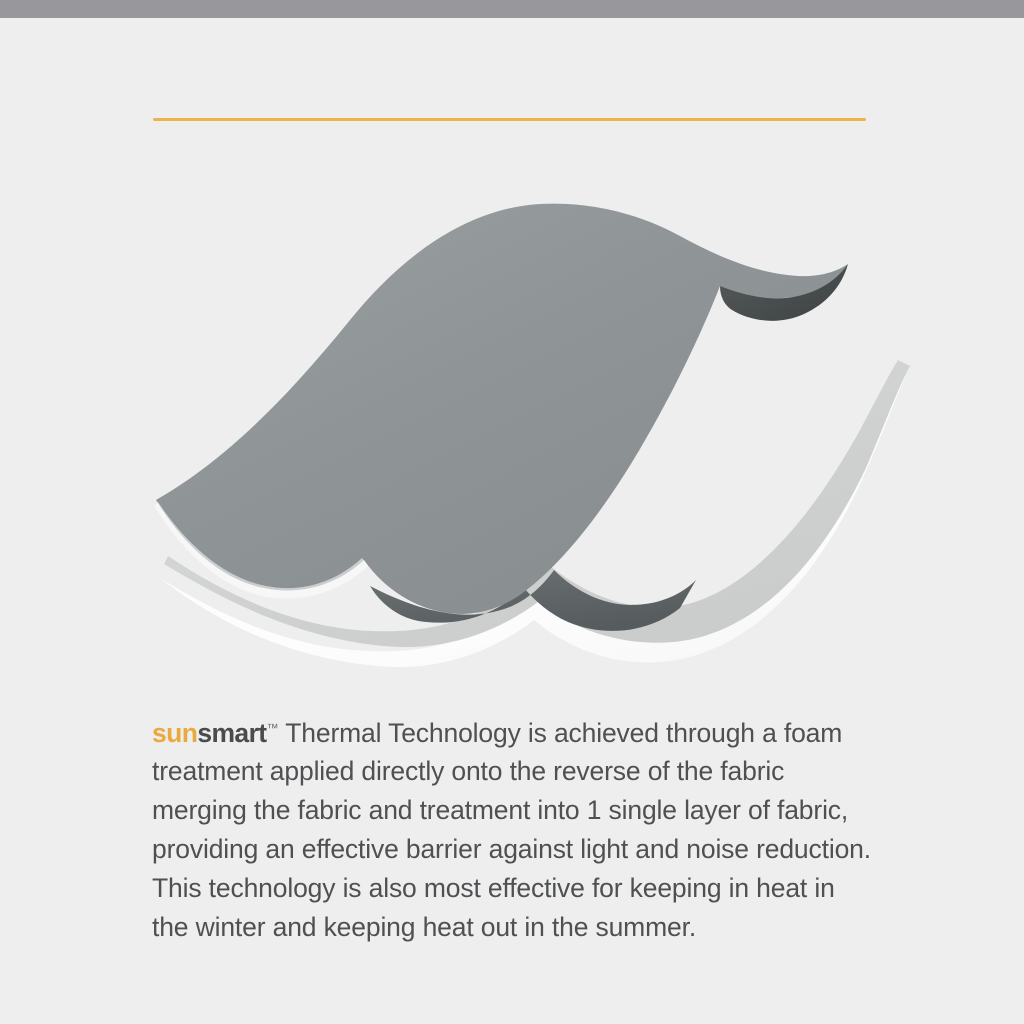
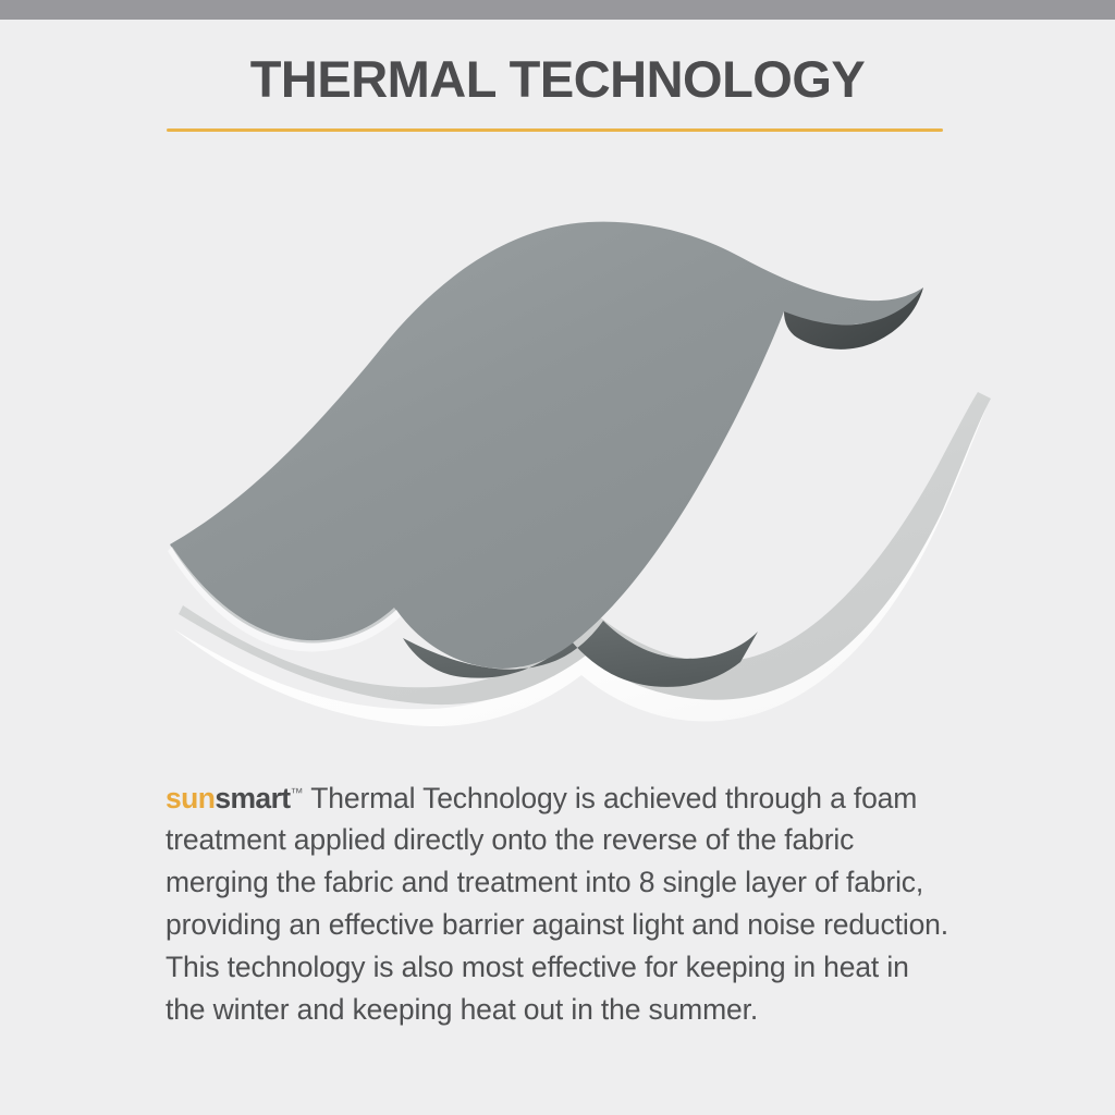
+ THERMAL TECHNOLOGY
- sunsmart™ Thermal Technology is achieved through a foam treatment applied directly onto the reverse of the fabric merging the fabric and treatment into 1 single layer of fabric, providing an effective barrier against light and noise reduction. This technology is also most effective for keeping in heat in the winter and keeping heat out in the summer.
+ sunsmart™ Thermal Technology is achieved through a foam treatment applied directly onto the reverse of the fabric merging the fabric and treatment into 8 single layer of fabric, providing an effective barrier against light and noise reduction. This technology is also most effective for keeping in heat in the winter and keeping heat out in the summer.
